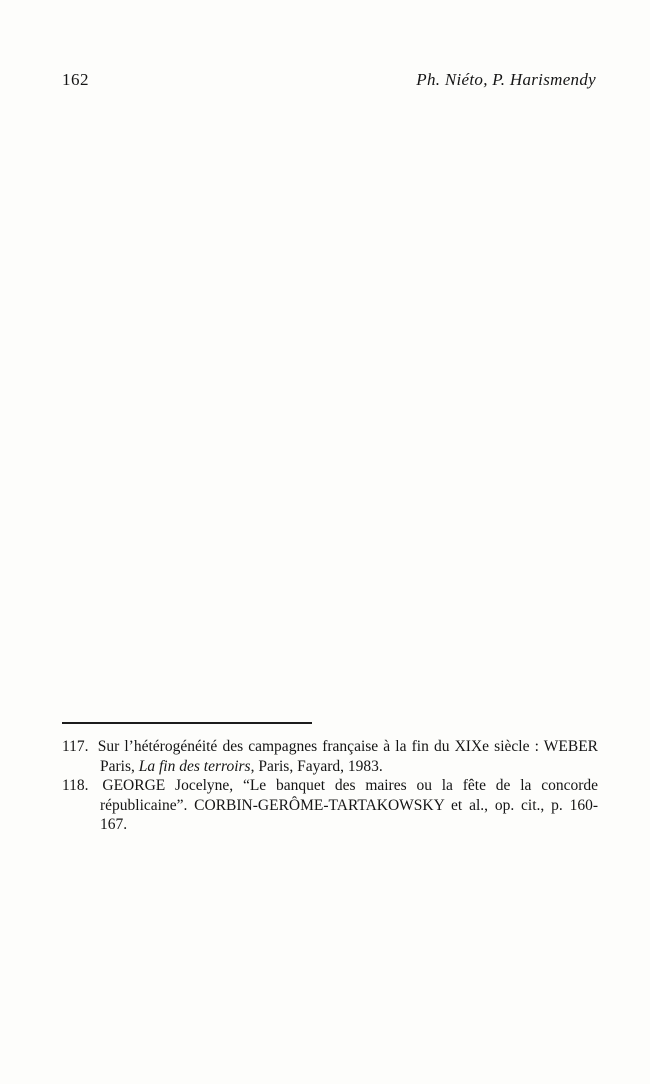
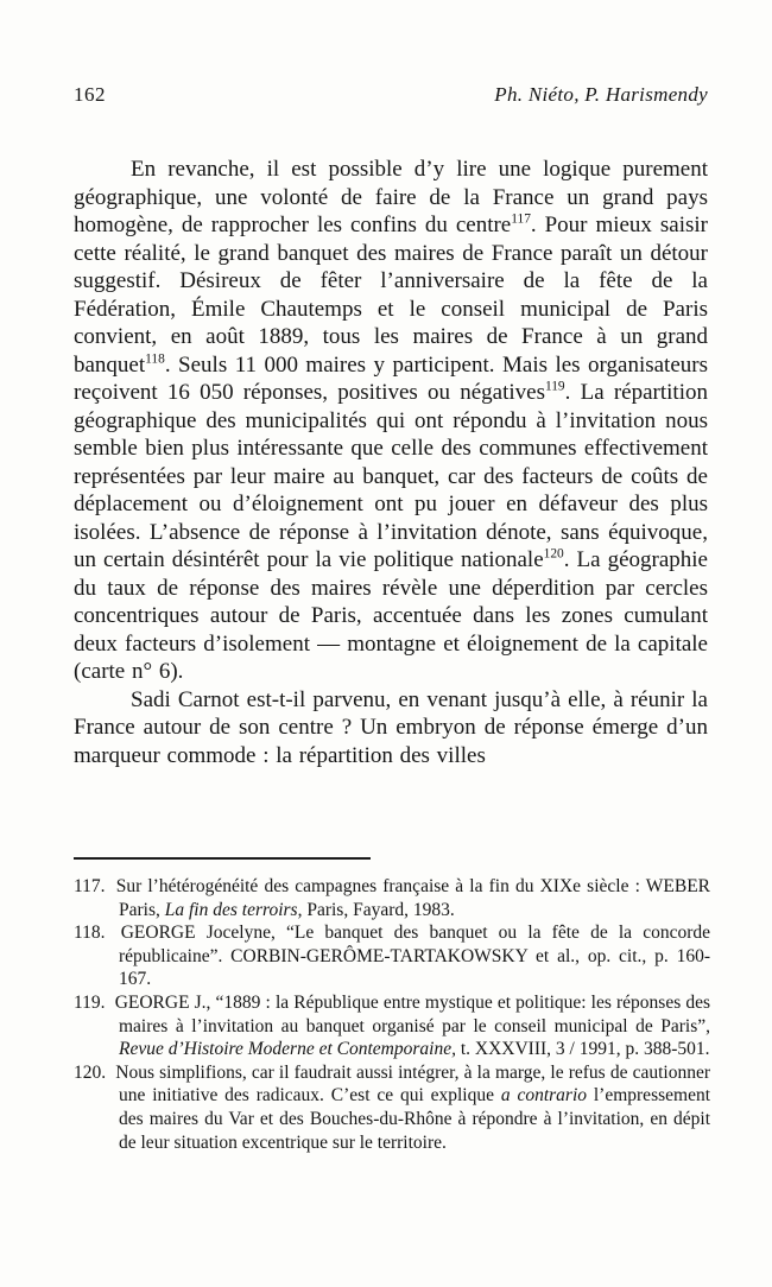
  162
  Ph. Niéto, P. Harismendy
+ En revanche, il est possible d’y lire une logique purement géographique, une volonté de faire de la France un grand pays homogène, de rapprocher les confins du centre117. Pour mieux saisir cette réalité, le grand banquet des maires de France paraît un détour suggestif. Désireux de fêter l’anniversaire de la fête de la Fédération, Émile Chautemps et le conseil municipal de Paris convient, en août 1889, tous les maires de France à un grand banquet118. Seuls 11 000 maires y participent. Mais les organisateurs reçoivent 16 050 réponses, positives ou négatives119. La répartition géographique des municipalités qui ont répondu à l’invitation nous semble bien plus intéressante que celle des communes effectivement représentées par leur maire au banquet, car des facteurs de coûts de déplacement ou d’éloignement ont pu jouer en défaveur des plus isolées. L’absence de réponse à l’invitation dénote, sans équivoque, un certain désintérêt pour la vie politique nationale120. La géographie du taux de réponse des maires révèle une déperdition par cercles concentriques autour de Paris, accentuée dans les zones cumulant deux facteurs d’isolement — montagne et éloignement de la capitale (carte n° 6).
+ Sadi Carnot est-t-il parvenu, en venant jusqu’à elle, à réunir la France autour de son centre ? Un embryon de réponse émerge d’un marqueur commode : la répartition des villes
  117. Sur l’hétérogénéité des campagnes française à la fin du XIXe siècle : WEBER Paris, La fin des terroirs, Paris, Fayard, 1983.
- 118. GEORGE Jocelyne, “Le banquet des maires ou la fête de la concorde républicaine”. CORBIN-GERÔME-TARTAKOWSKY et al., op. cit., p. 160-167.
+ 118. GEORGE Jocelyne, “Le banquet des banquet ou la fête de la concorde républicaine”. CORBIN-GERÔME-TARTAKOWSKY et al., op. cit., p. 160-167.
+ 119. GEORGE J., “1889 : la République entre mystique et politique: les réponses des maires à l’invitation au banquet organisé par le conseil municipal de Paris”, Revue d’Histoire Moderne et Contemporaine, t. XXXVIII, 3 / 1991, p. 388-501.
+ 120. Nous simplifions, car il faudrait aussi intégrer, à la marge, le refus de cautionner une initiative des radicaux. C’est ce qui explique a contrario l’empressement des maires du Var et des Bouches-du-Rhône à répondre à l’invitation, en dépit de leur situation excentrique sur le territoire.
